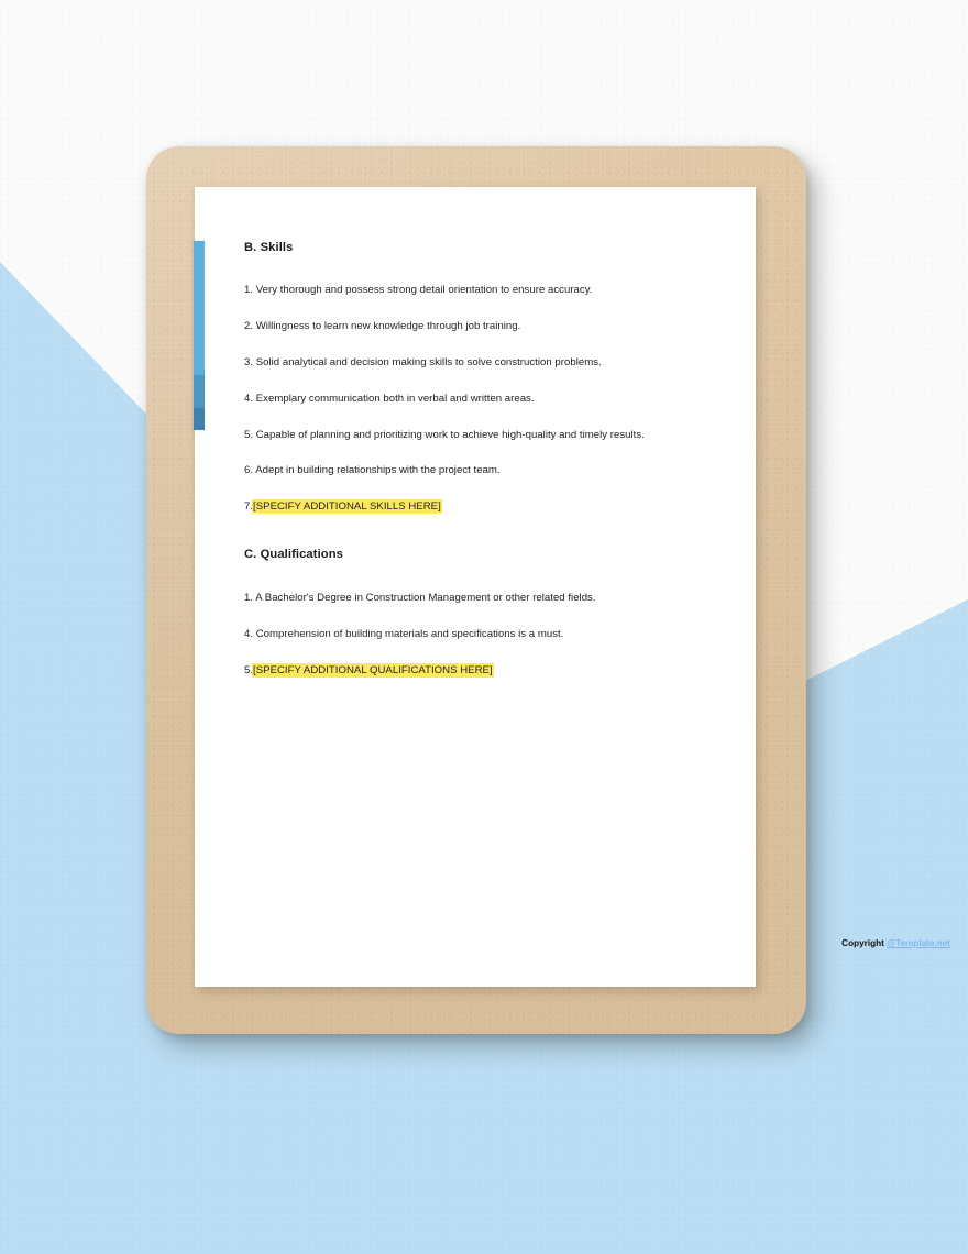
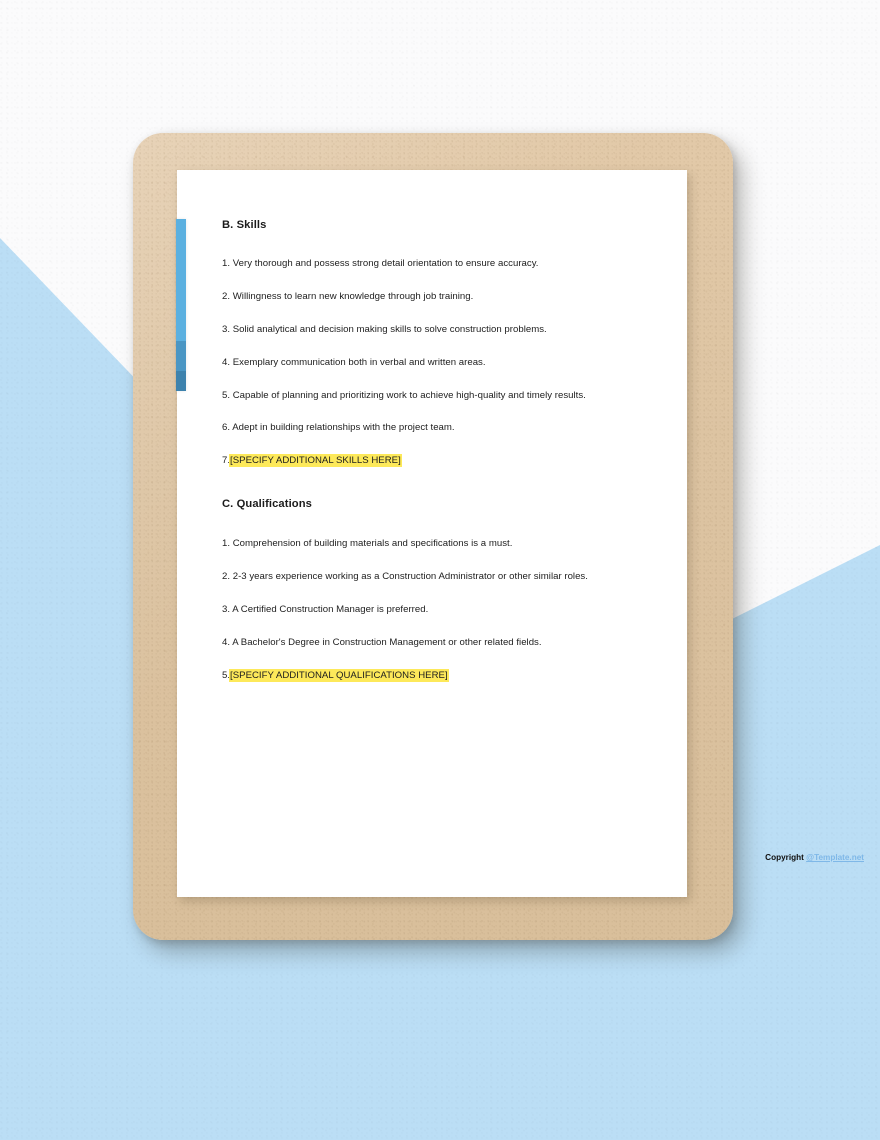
  B. Skills
  1. Very thorough and possess strong detail orientation to ensure accuracy.
  2. Willingness to learn new knowledge through job training.
  3. Solid analytical and decision making skills to solve construction problems.
  4. Exemplary communication both in verbal and written areas.
  5. Capable of planning and prioritizing work to achieve high-quality and timely results.
  6. Adept in building relationships with the project team.
  7.[SPECIFY ADDITIONAL SKILLS HERE]
  C. Qualifications
- 1. A Bachelor's Degree in Construction Management or other related fields.
+ 1. Comprehension of building materials and specifications is a must.
+ 2. 2-3 years experience working as a Construction Administrator or other similar roles.
+ 3. A Certified Construction Manager is preferred.
- 4. Comprehension of building materials and specifications is a must.
+ 4. A Bachelor's Degree in Construction Management or other related fields.
  5.[SPECIFY ADDITIONAL QUALIFICATIONS HERE]
  Copyright @Template.net
